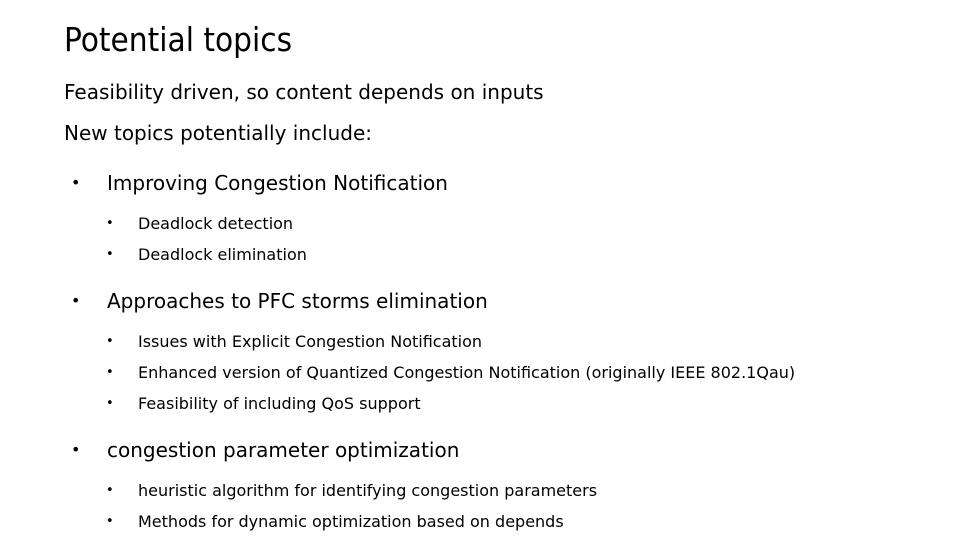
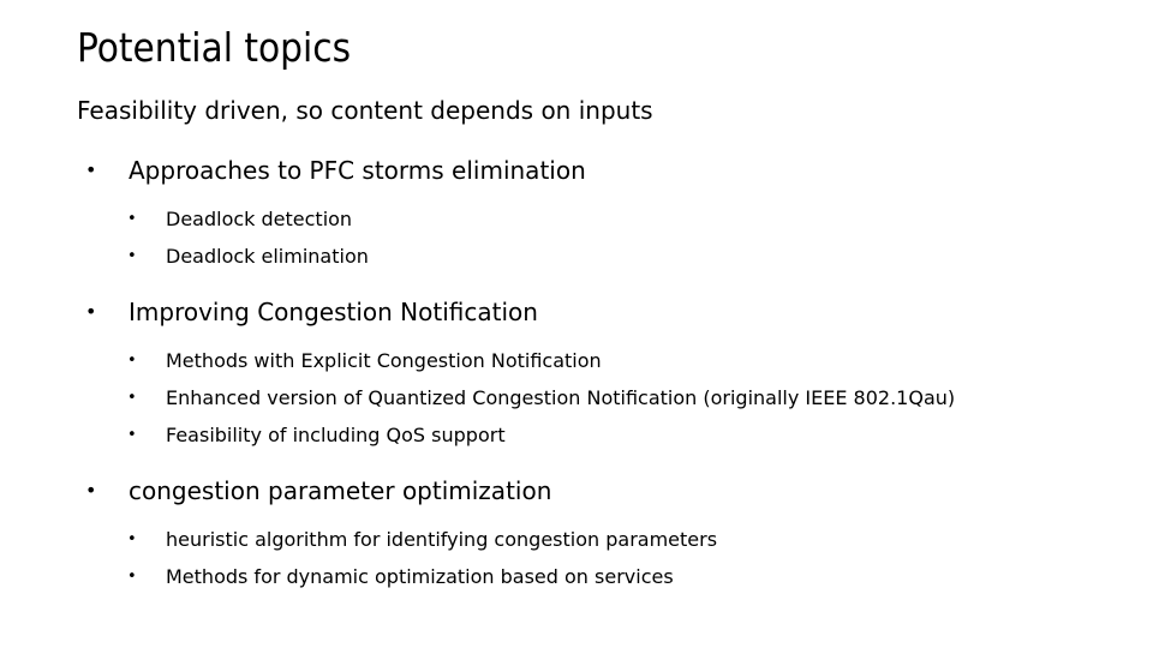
  Potential topics
  Feasibility driven, so content depends on inputs
- New topics potentially include:
  •
- Improving Congestion Notification
+ Approaches to PFC storms elimination
  •
  Deadlock detection
  •
  Deadlock elimination
  •
- Approaches to PFC storms elimination
+ Improving Congestion Notification
  •
- Issues with Explicit Congestion Notification
+ Methods with Explicit Congestion Notification
  •
  Enhanced version of Quantized Congestion Notification (originally IEEE 802.1Qau)
  •
  Feasibility of including QoS support
  •
  congestion parameter optimization
  •
  heuristic algorithm for identifying congestion parameters
  •
- Methods for dynamic optimization based on depends
+ Methods for dynamic optimization based on services
